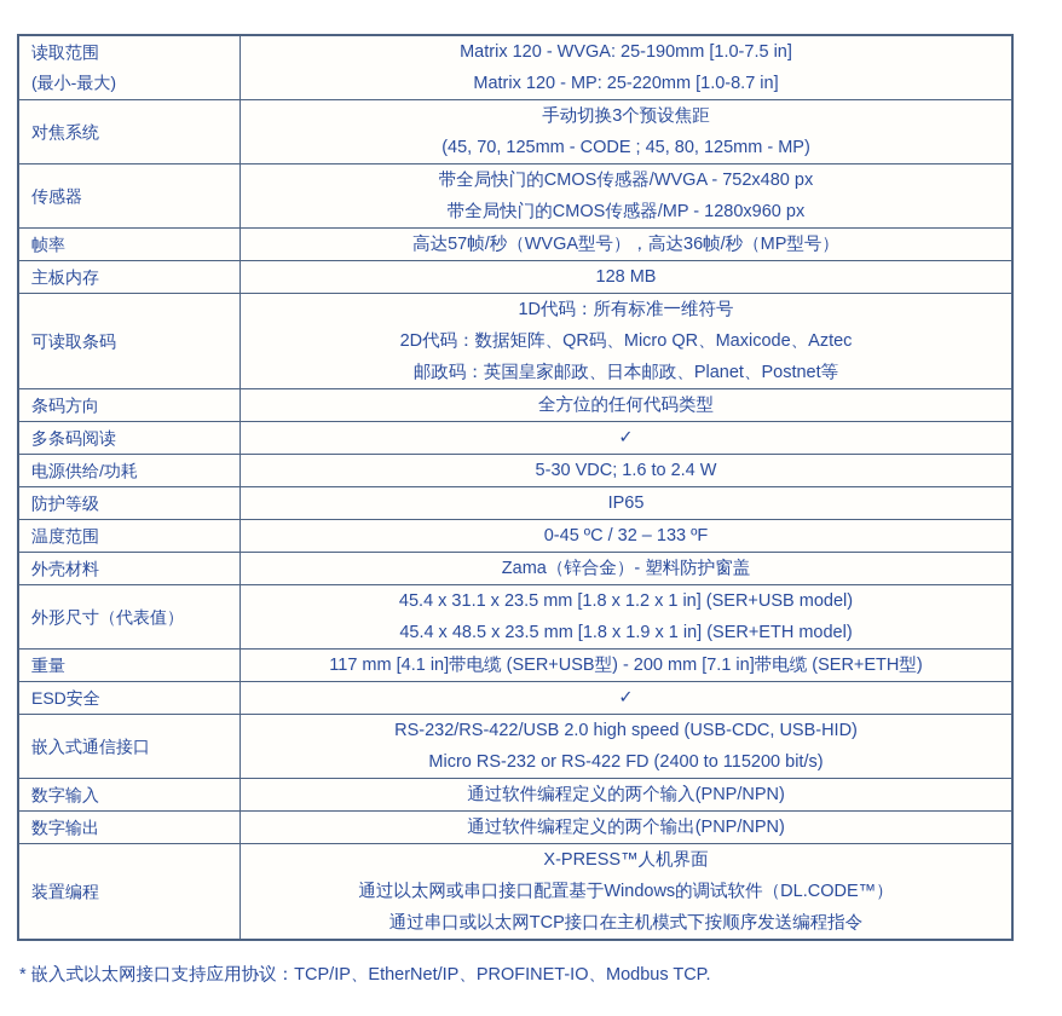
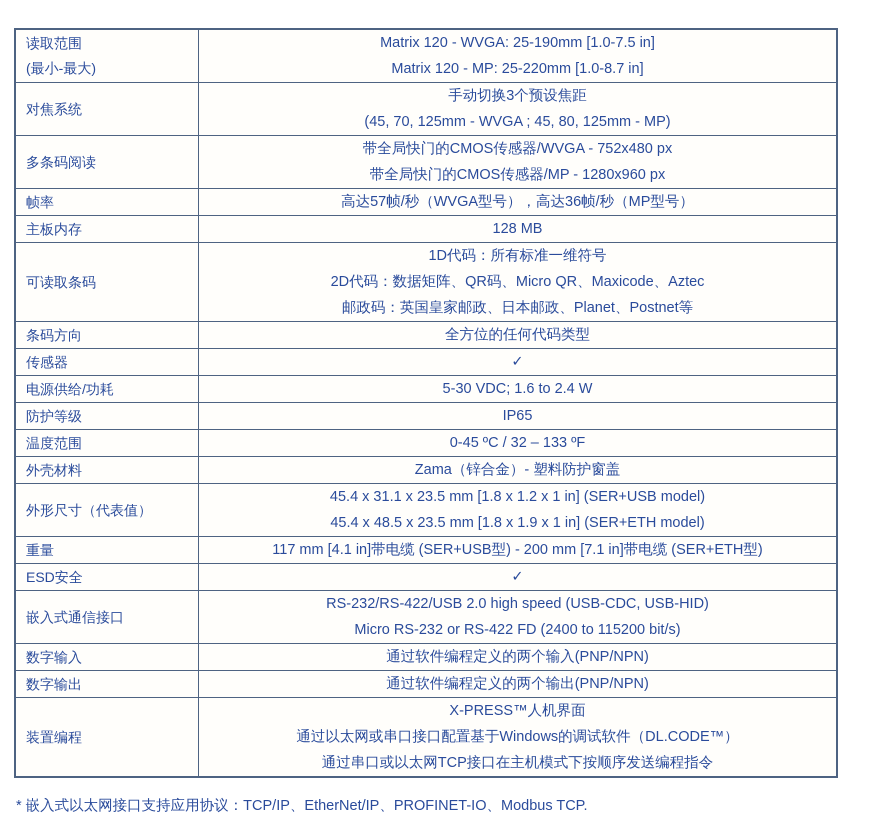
  读取范围
  (最小-最大)
  Matrix 120 - WVGA: 25-190mm [1.0-7.5 in]
  Matrix 120 - MP: 25-220mm [1.0-8.7 in]
  对焦系统
  手动切换3个预设焦距
- (45, 70, 125mm - CODE ; 45, 80, 125mm - MP)
+ (45, 70, 125mm - WVGA ; 45, 80, 125mm - MP)
- 传感器
+ 多条码阅读
  带全局快门的CMOS传感器/WVGA - 752x480 px
  带全局快门的CMOS传感器/MP - 1280x960 px
  帧率
  高达57帧/秒（WVGA型号），高达36帧/秒（MP型号）
  主板内存
  128 MB
  可读取条码
  1D代码：所有标准一维符号
  2D代码：数据矩阵、QR码、Micro QR、Maxicode、Aztec
  邮政码：英国皇家邮政、日本邮政、Planet、Postnet等
  条码方向
  全方位的任何代码类型
- 多条码阅读
+ 传感器
  ✓
  电源供给/功耗
  5-30 VDC; 1.6 to 2.4 W
  防护等级
  IP65
  温度范围
  0-45 ºC / 32 – 133 ºF
  外壳材料
  Zama（锌合金）- 塑料防护窗盖
  外形尺寸（代表值）
  45.4 x 31.1 x 23.5 mm [1.8 x 1.2 x 1 in] (SER+USB model)
  45.4 x 48.5 x 23.5 mm [1.8 x 1.9 x 1 in] (SER+ETH model)
  重量
  117 mm [4.1 in]带电缆 (SER+USB型) - 200 mm [7.1 in]带电缆 (SER+ETH型)
  ESD安全
  ✓
  嵌入式通信接口
  RS-232/RS-422/USB 2.0 high speed (USB-CDC, USB-HID)
  Micro RS-232 or RS-422 FD (2400 to 115200 bit/s)
  数字输入
  通过软件编程定义的两个输入(PNP/NPN)
  数字输出
  通过软件编程定义的两个输出(PNP/NPN)
  装置编程
  X-PRESS™人机界面
  通过以太网或串口接口配置基于Windows的调试软件（DL.CODE™）
  通过串口或以太网TCP接口在主机模式下按顺序发送编程指令
  * 嵌入式以太网接口支持应用协议：TCP/IP、EtherNet/IP、PROFINET-IO、Modbus TCP.
